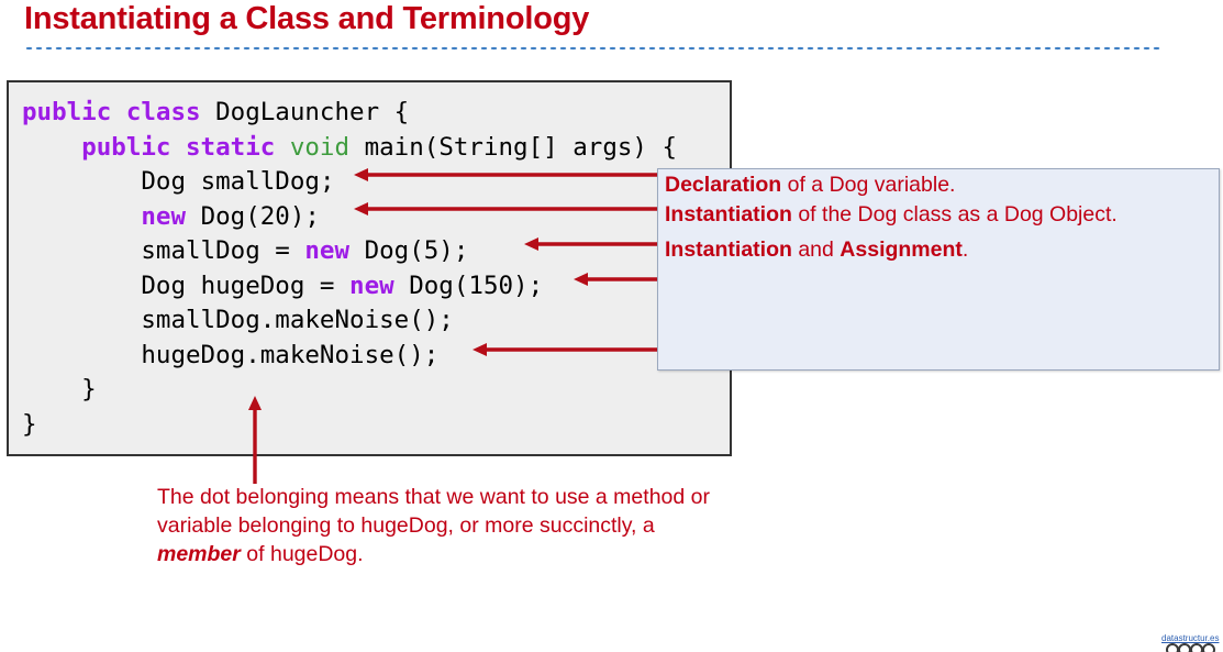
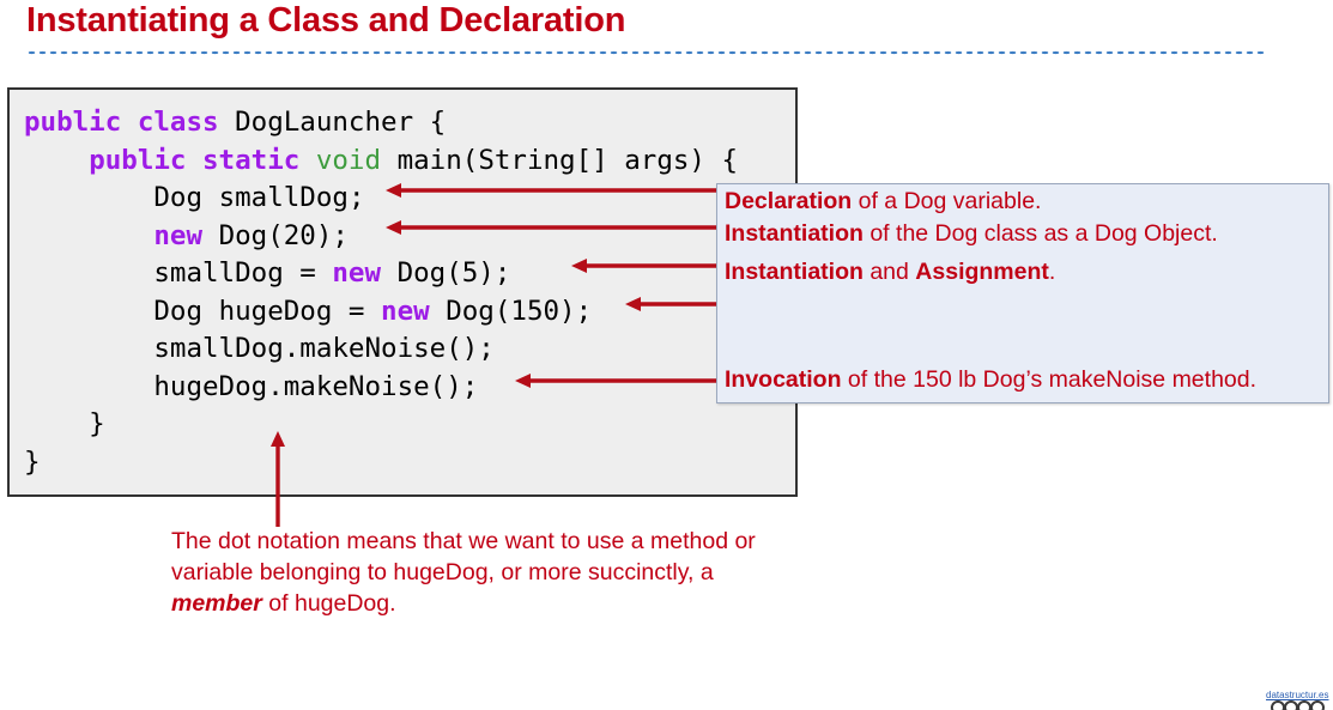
- Instantiating a Class and Terminology
+ Instantiating a Class and Declaration
  public class DogLauncher { public static void main(String[] args) { Dog smallDog; new Dog(20); smallDog = new Dog(5); Dog hugeDog = new Dog(150); smallDog.makeNoise(); hugeDog.makeNoise(); } }
  Declaration of a Dog variable.
  Instantiation of the Dog class as a Dog Object.
  Instantiation and Assignment.
+ Invocation of the 150 lb Dog’s makeNoise method.
- The dot belonging means that we want to use a method or variable belonging to hugeDog, or more succinctly, a member of hugeDog.
+ The dot notation means that we want to use a method or variable belonging to hugeDog, or more succinctly, a member of hugeDog.
  datastructur.es
